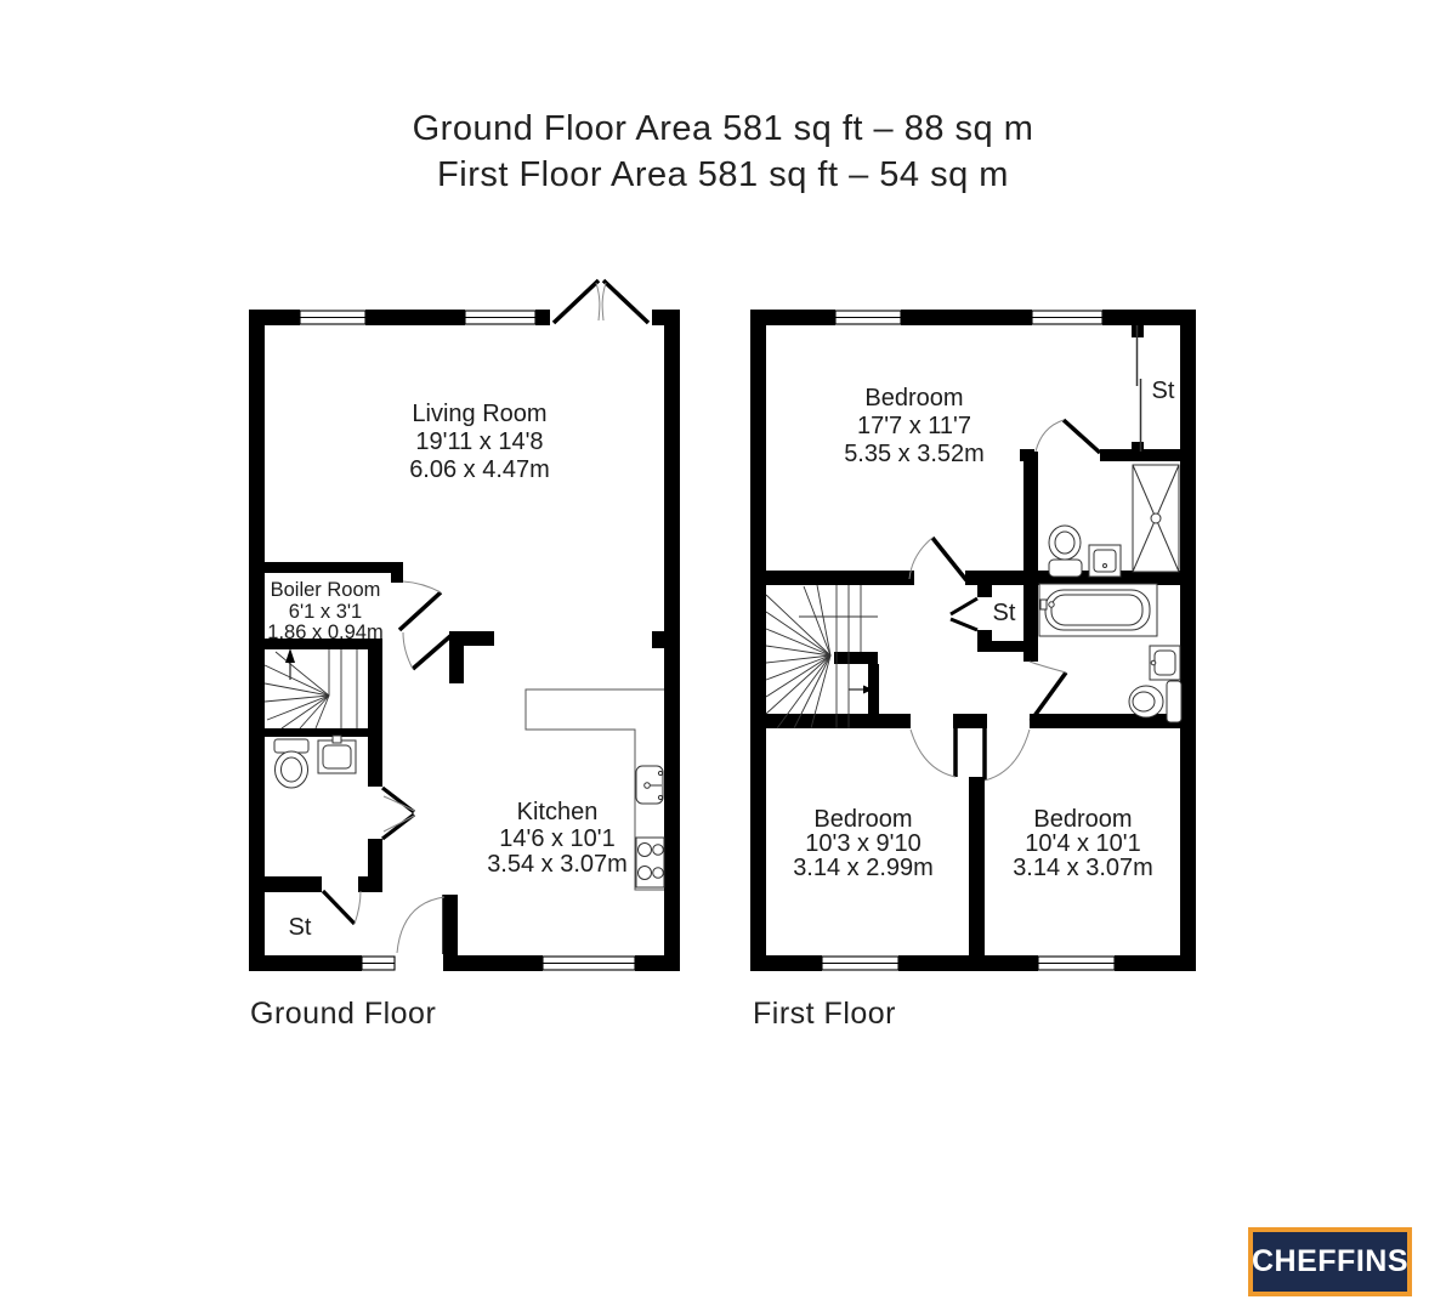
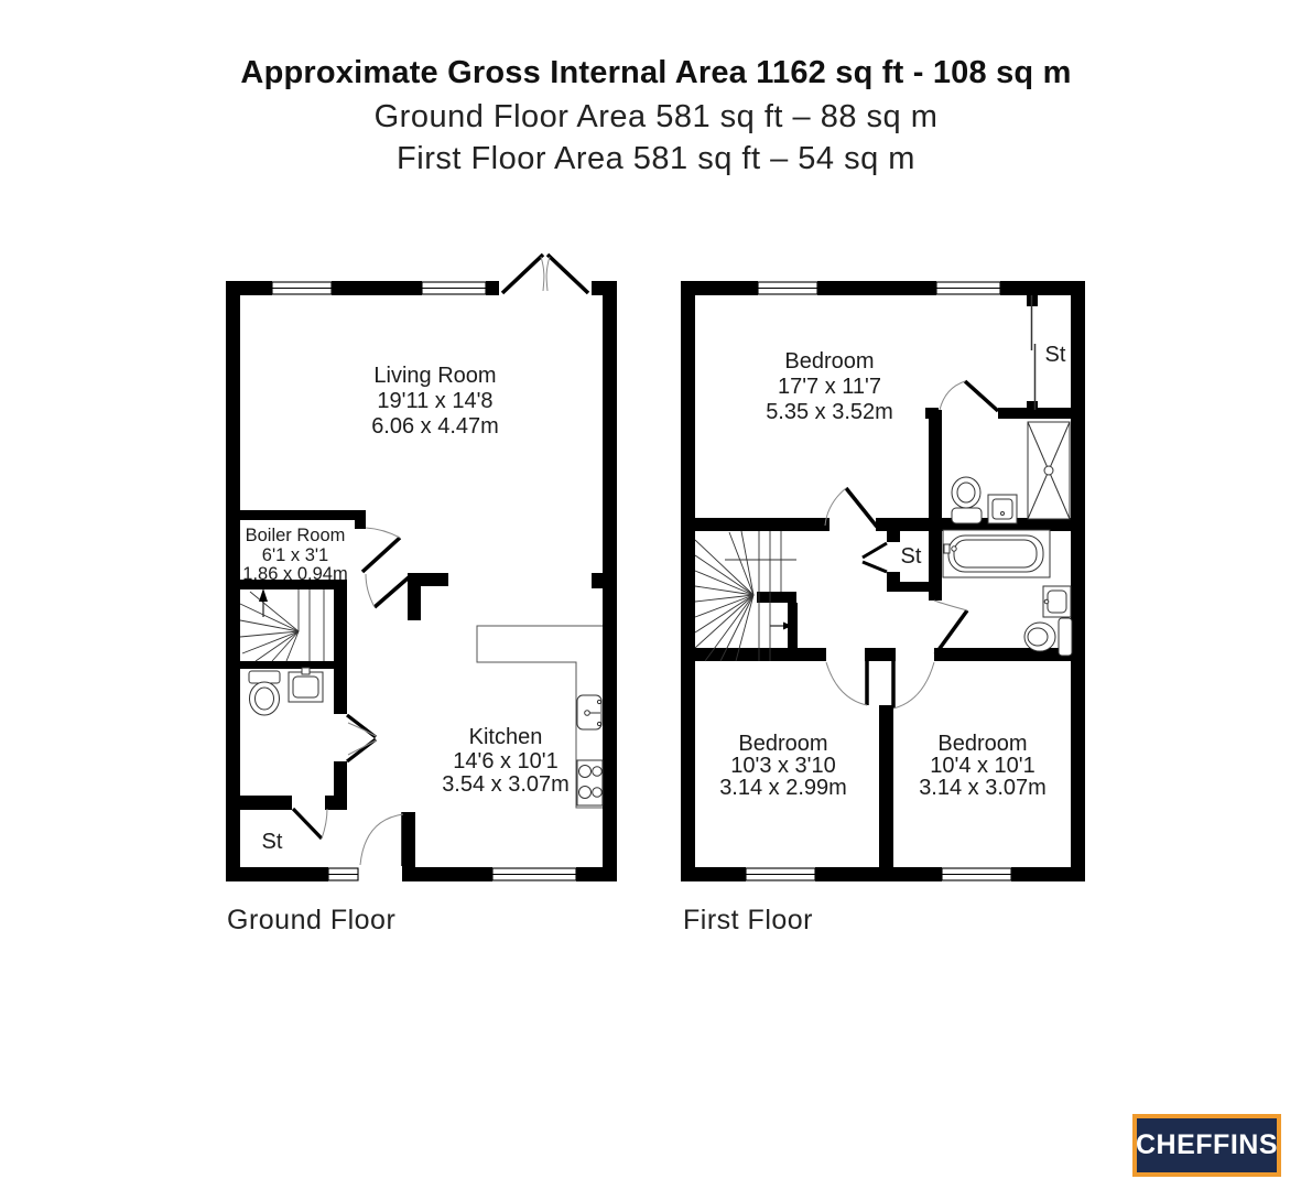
+ Approximate Gross Internal Area 1162 sq ft - 108 sq m
  Ground Floor Area 581 sq ft – 88 sq m
  First Floor Area 581 sq ft – 54 sq m
  Living Room
  19'11 x 14'8
  6.06 x 4.47m
  Boiler Room
  6'1 x 3'1
  1.86 x 0.94m
  Kitchen
  14'6 x 10'1
  3.54 x 3.07m
  St
  Bedroom
  17'7 x 11'7
  5.35 x 3.52m
  St
  St
  Bedroom
- 10'3 x 9'10
+ 10'3 x 3'10
  3.14 x 2.99m
  Bedroom
  10'4 x 10'1
  3.14 x 3.07m
  Ground Floor
  First Floor
  CHEFFINS
